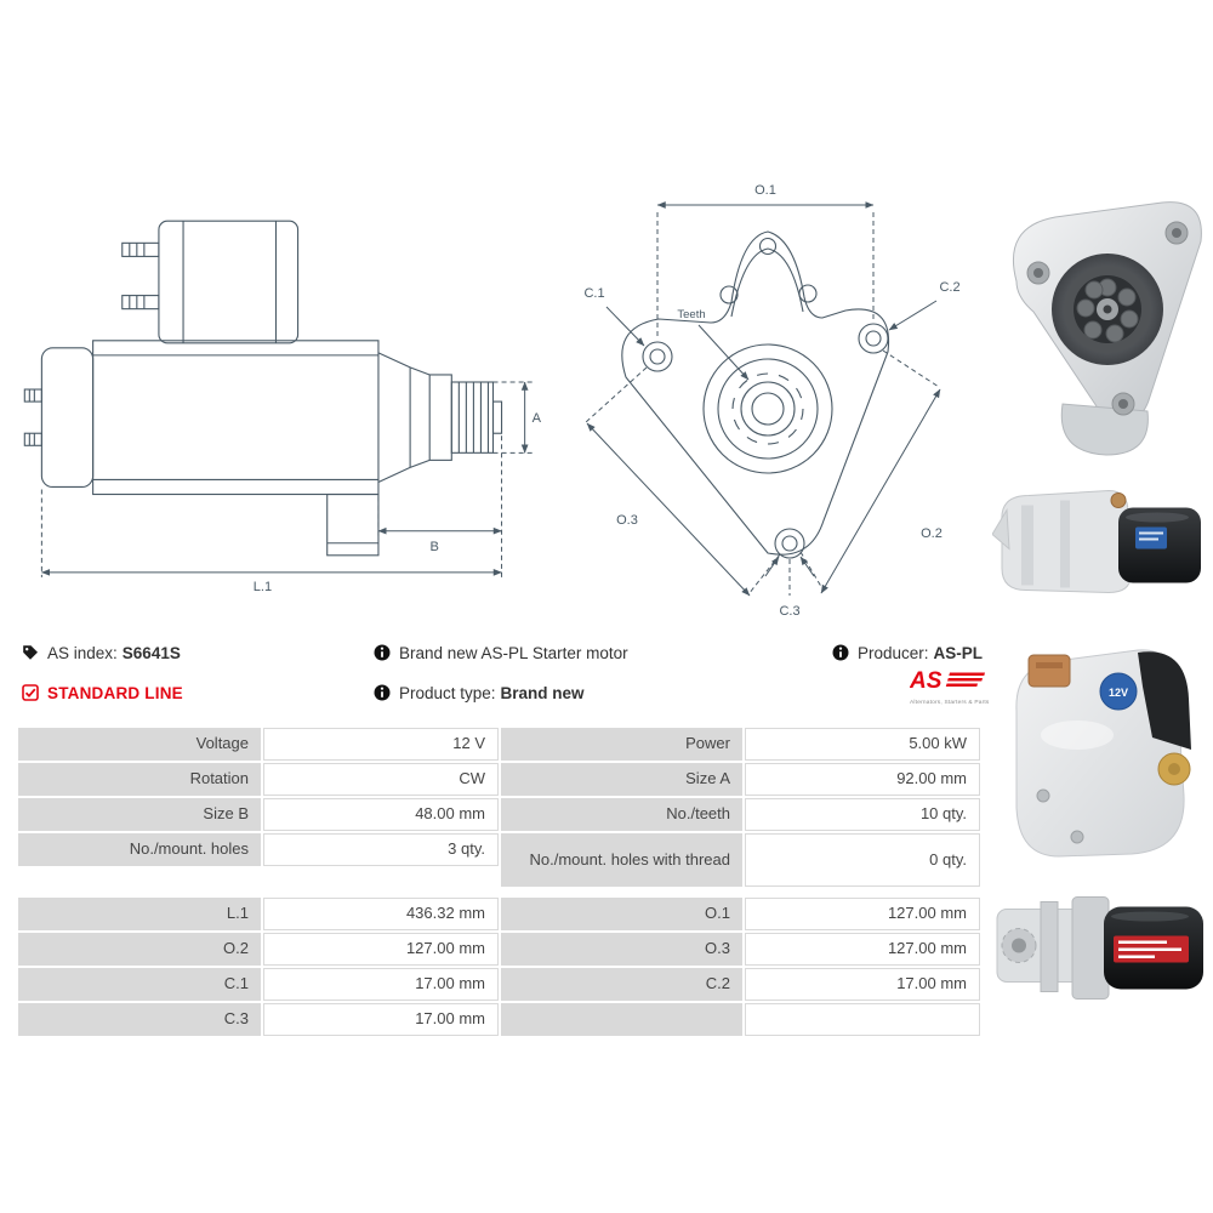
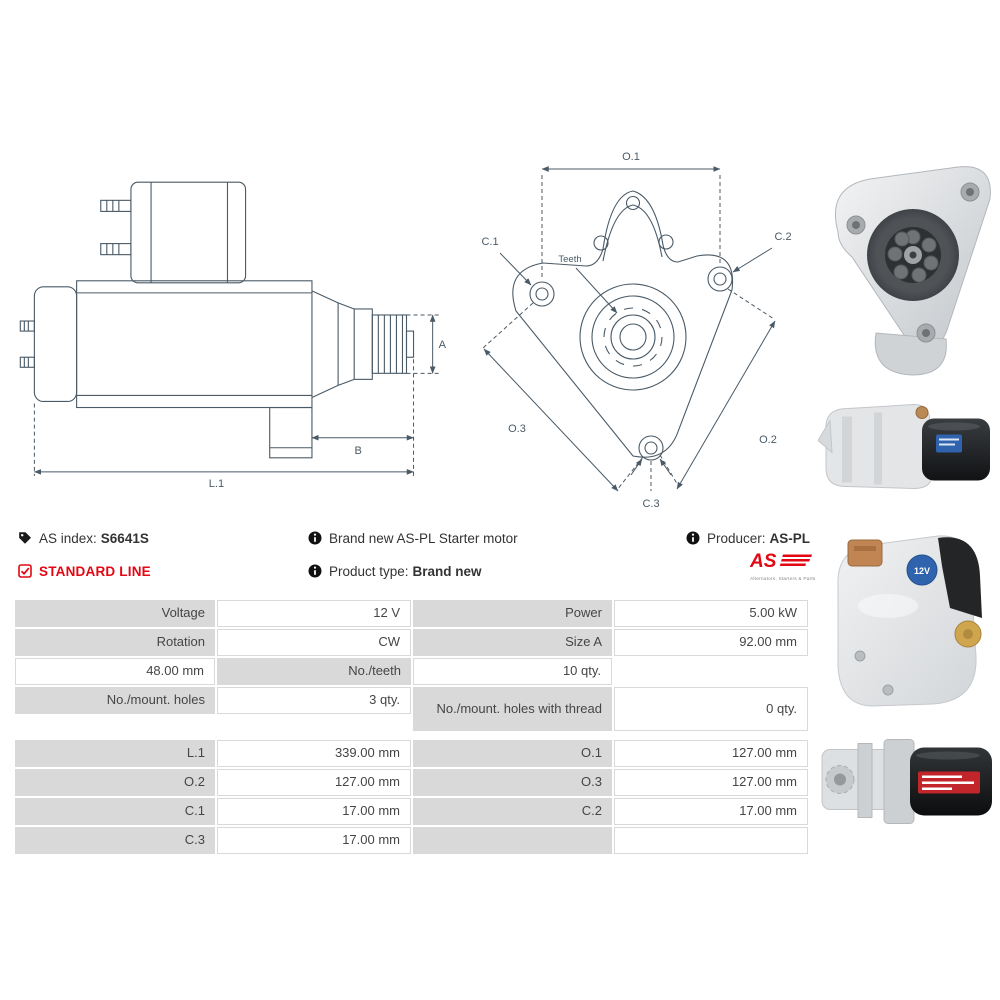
  A
  B
  L.1
  O.1
  C.1
  C.2
  Teeth
  O.3
  O.2
  C.3
  12V
  AS index:
  S6641S
  STANDARD LINE
  Brand new AS-PL Starter motor
  Product type:
  Brand new
  Producer:
  AS-PL
  AS
  Voltage
  12 V
  Power
  5.00 kW
  Rotation
  CW
  Size A
  92.00 mm
- Size B
  48.00 mm
  No./teeth
  10 qty.
  No./mount. holes
  3 qty.
  No./mount. holes with thread
  0 qty.
  L.1
- 436.32 mm
+ 339.00 mm
  O.1
  127.00 mm
  O.2
  127.00 mm
  O.3
  127.00 mm
  C.1
  17.00 mm
  C.2
  17.00 mm
  C.3
  17.00 mm
